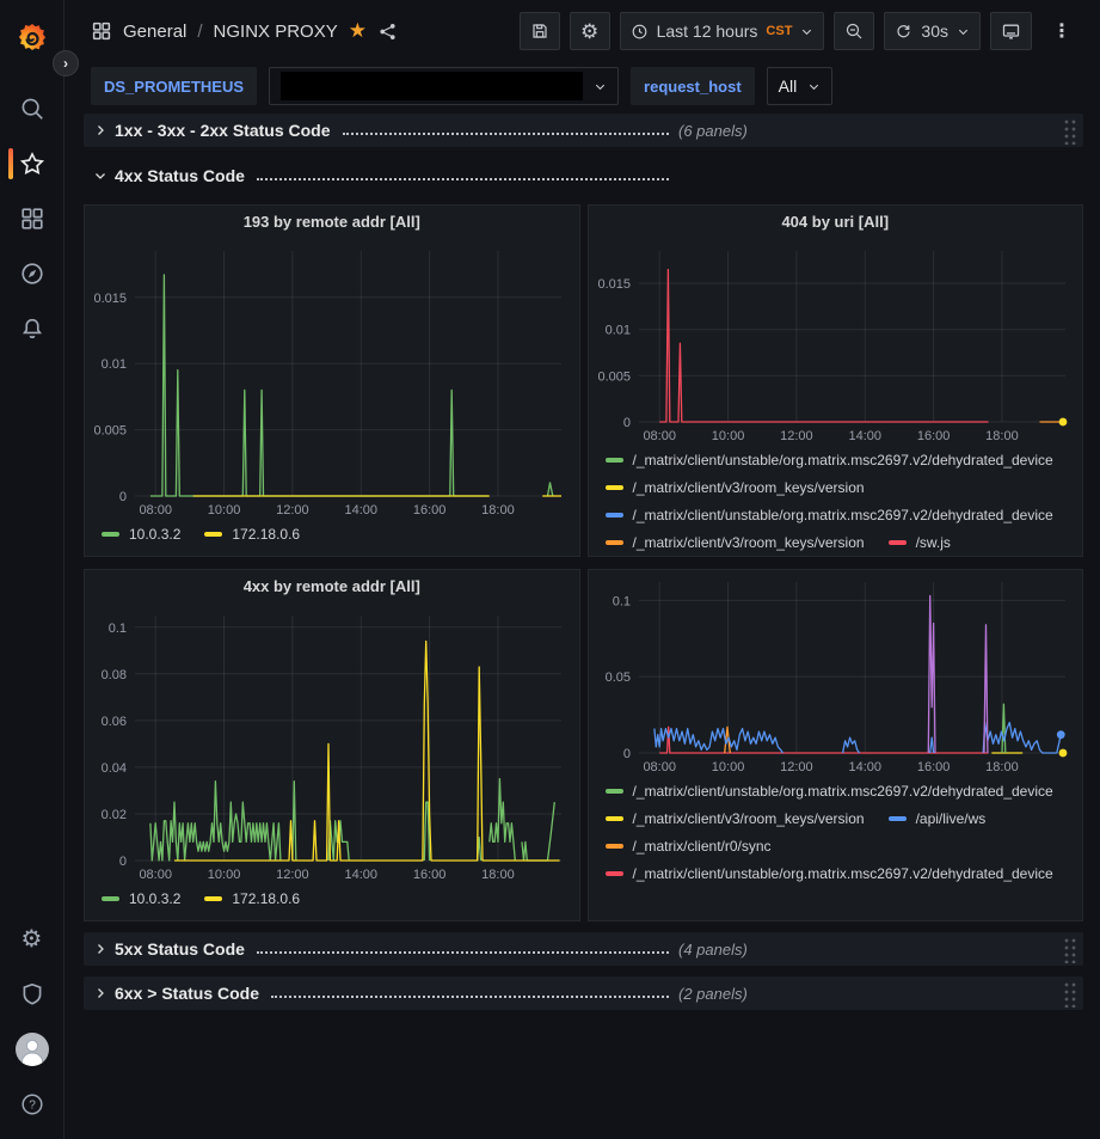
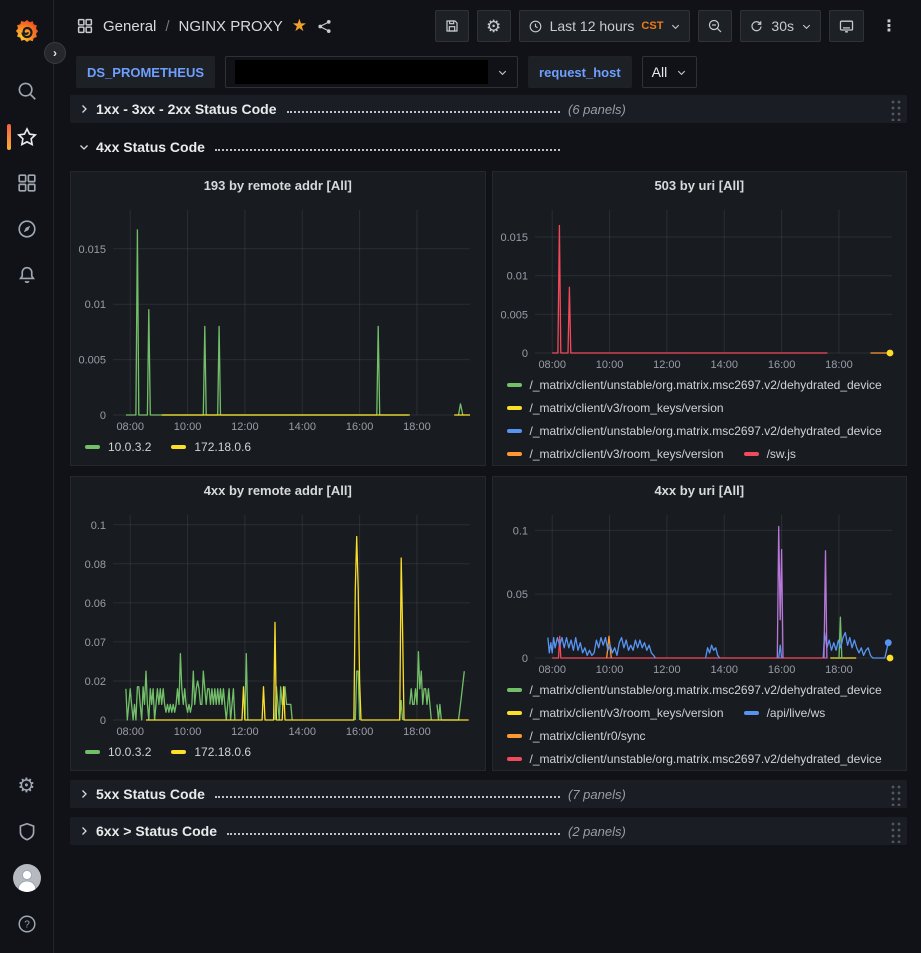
  ⚙
  ?
  ›
  General
  /
  NGINX PROXY
  ★
  ⚙
  Last 12 hours
  CST
  30s
  ⋮
  DS_PROMETHEUS
  request_host
  All
  1xx - 3xx - 2xx Status Code
  (6 panels)
  4xx Status Code
  193 by remote addr [All]
  08:00
  10:00
  12:00
  14:00
  16:00
  18:00
  0
  0.005
  0.01
  0.015
  10.0.3.2
  172.18.0.6
- 404 by uri [All]
+ 503 by uri [All]
  08:00
  10:00
  12:00
  14:00
  16:00
  18:00
  0
  0.005
  0.01
  0.015
  /_matrix/client/unstable/org.matrix.msc2697.v2/dehydrated_device
  /_matrix/client/v3/room_keys/version
  /_matrix/client/unstable/org.matrix.msc2697.v2/dehydrated_device
  /_matrix/client/v3/room_keys/version
  /sw.js
  4xx by remote addr [All]
  08:00
  10:00
  12:00
  14:00
  16:00
  18:00
  0
  0.02
- 0.04
+ 0.07
  0.06
  0.08
  0.1
  10.0.3.2
  172.18.0.6
+ 4xx by uri [All]
  08:00
  10:00
  12:00
  14:00
  16:00
  18:00
  0
  0.05
  0.1
  /_matrix/client/unstable/org.matrix.msc2697.v2/dehydrated_device
  /_matrix/client/v3/room_keys/version
  /api/live/ws
  /_matrix/client/r0/sync
  /_matrix/client/unstable/org.matrix.msc2697.v2/dehydrated_device
  5xx Status Code
- (4 panels)
+ (7 panels)
  6xx > Status Code
  (2 panels)
